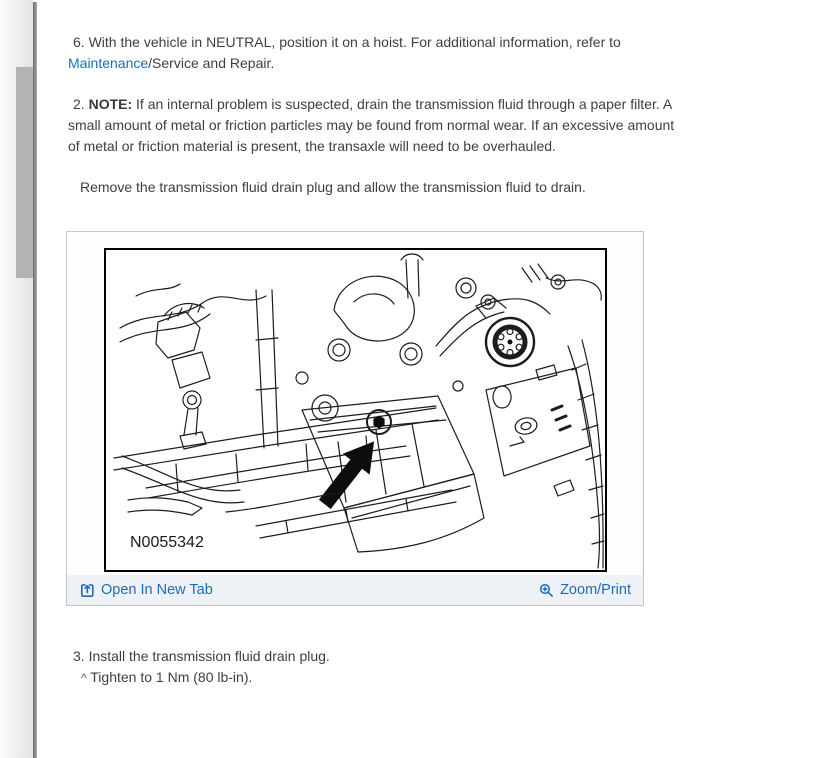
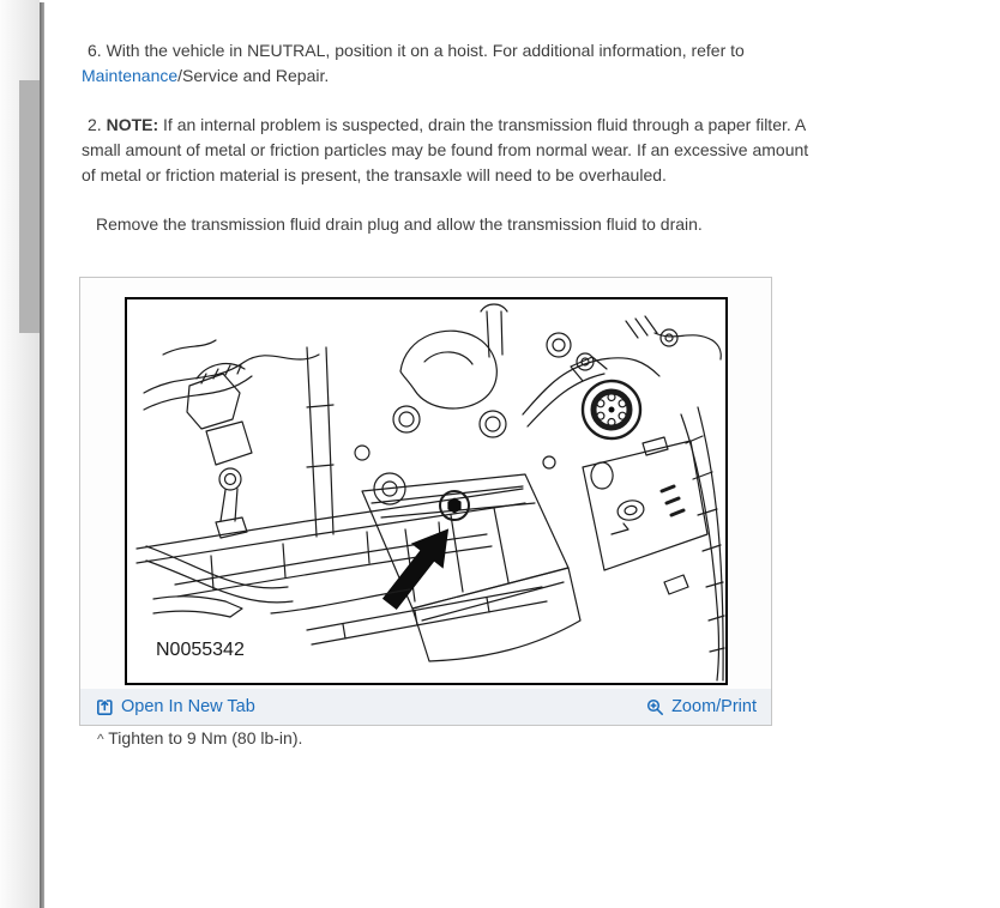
  6. With the vehicle in NEUTRAL, position it on a hoist. For additional information, refer to
  Maintenance/Service and Repair.
  2. NOTE: If an internal problem is suspected, drain the transmission fluid through a paper filter. A
  small amount of metal or friction particles may be found from normal wear. If an excessive amount
  of metal or friction material is present, the transaxle will need to be overhauled.
  Remove the transmission fluid drain plug and allow the transmission fluid to drain.
  N0055342
  Open In New Tab
  Zoom/Print
- 3. Install the transmission fluid drain plug.
- ^ Tighten to 1 Nm (80 lb-in).
+ ^ Tighten to 9 Nm (80 lb-in).
